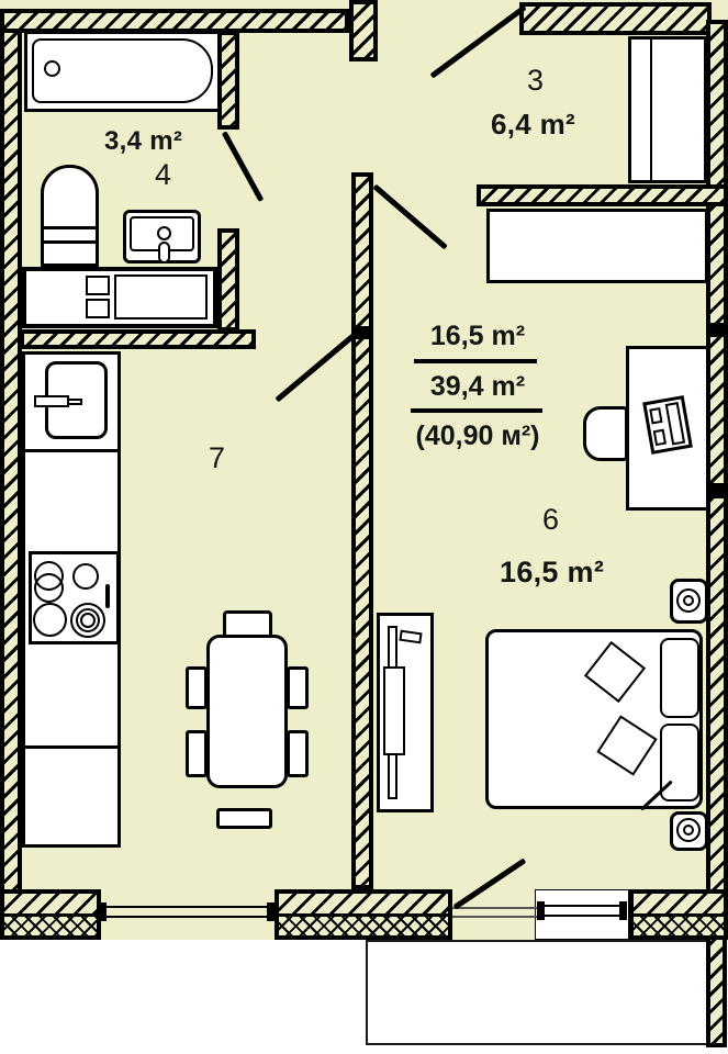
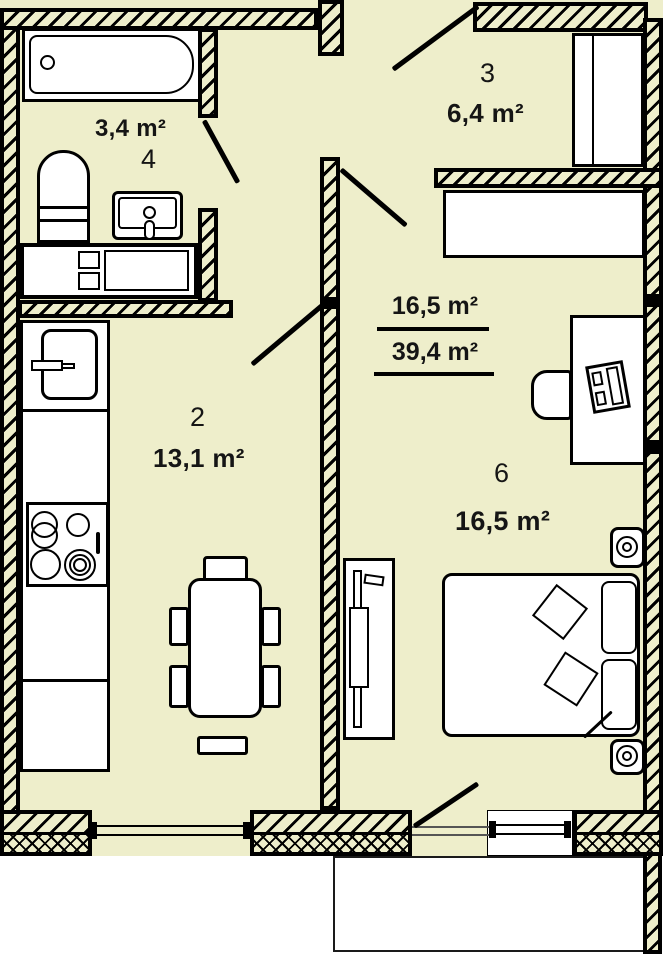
  3,4 m²
  4
  3
  6,4 m²
- 7
+ 2
+ 13,1 m²
  6
  16,5 m²
  16,5 m²
  39,4 m²
- (40,90 м²)
